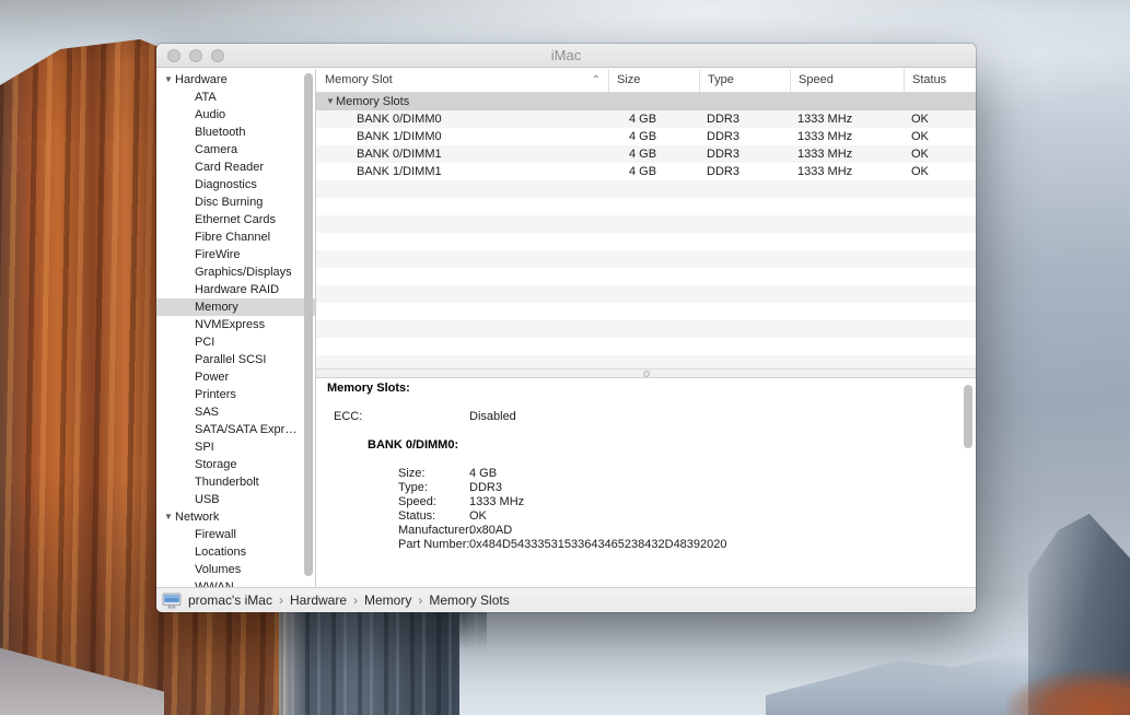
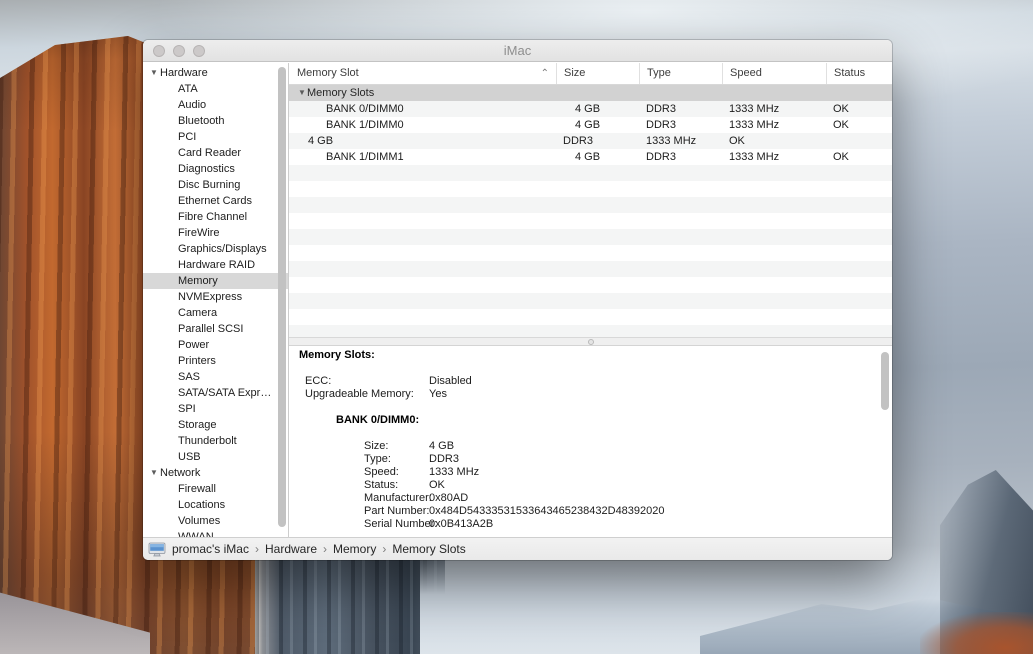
  iMac
  ▼ Hardware
  ATA
  Audio
  Bluetooth
- Camera
+ PCI
  Card Reader
  Diagnostics
  Disc Burning
  Ethernet Cards
  Fibre Channel
  FireWire
  Graphics/Displays
  Hardware RAID
  Memory
  NVMExpress
- PCI
+ Camera
  Parallel SCSI
  Power
  Printers
  SAS
  SATA/SATA Expr…
  SPI
  Storage
  Thunderbolt
  USB
  ▼ Network
  Firewall
  Locations
  Volumes
  Memory Slot
  ⌃
  Size
  Type
  Speed
  Status
  ▼ Memory Slots
  BANK 0/DIMM0
  4 GB
  DDR3
  1333 MHz
  OK
  BANK 1/DIMM0
  4 GB
  DDR3
  1333 MHz
  OK
- BANK 0/DIMM1
  4 GB
  DDR3
  1333 MHz
  OK
  BANK 1/DIMM1
  4 GB
  DDR3
  1333 MHz
  OK
  Memory Slots:
  ECC:
  Disabled
+ Upgradeable Memory:
+ Yes
  BANK 0/DIMM0:
  Size:
  4 GB
  Type:
  DDR3
  Speed:
  1333 MHz
  Status:
  OK
  Manufacturer:
  0x80AD
  Part Number:
  0x484D54333531533643465238432D48392020
+ Serial Number:
+ 0x0B413A2B
  promac's iMac
  ›
  Hardware
  ›
  Memory
  ›
  Memory Slots
